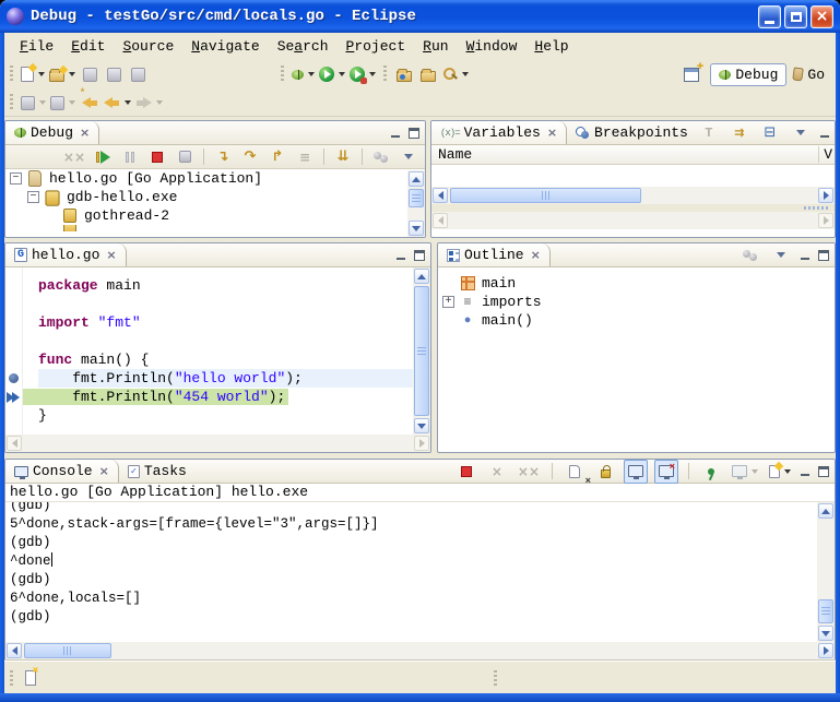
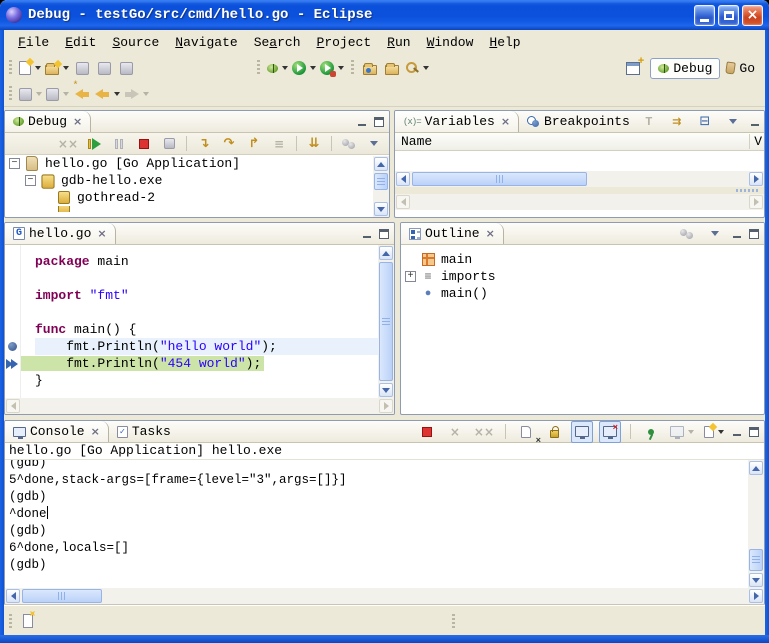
- Debug - testGo/src/cmd/locals.go - Eclipse
+ Debug - testGo/src/cmd/hello.go - Eclipse
  ×
  File
  Edit
  Source
  Navigate
  Search
  Project
  Run
  Window
  Help
  Debug
  Go
  *
  Debug
  ×
  ××
  ↴
  ↷
  ↱
  ≡
  ⇊
  −
  hello.go [Go Application]
  −
  gdb-hello.exe
  gothread-2
  (x)=
  Variables
  ×
  Breakpoints
  T
  ⇉
  ⊟
  Name
  V
  G
  hello.go
  ×
  package main
  import "fmt"
  func main() {
  fmt.Println("hello world");
  fmt.Println("454 world");
  }
  Outline
  ×
  main
  +
  ≡
  imports
  ●
  main()
  Console
  ×
  ✓
  Tasks
  ×
  ××
  ×
  ×
  hello.go [Go Application] hello.exe
  (gdb)
  5^done,stack-args=[frame={level="3",args=[]}]
  (gdb)
  ^done
  (gdb)
  6^done,locals=[]
  (gdb)
